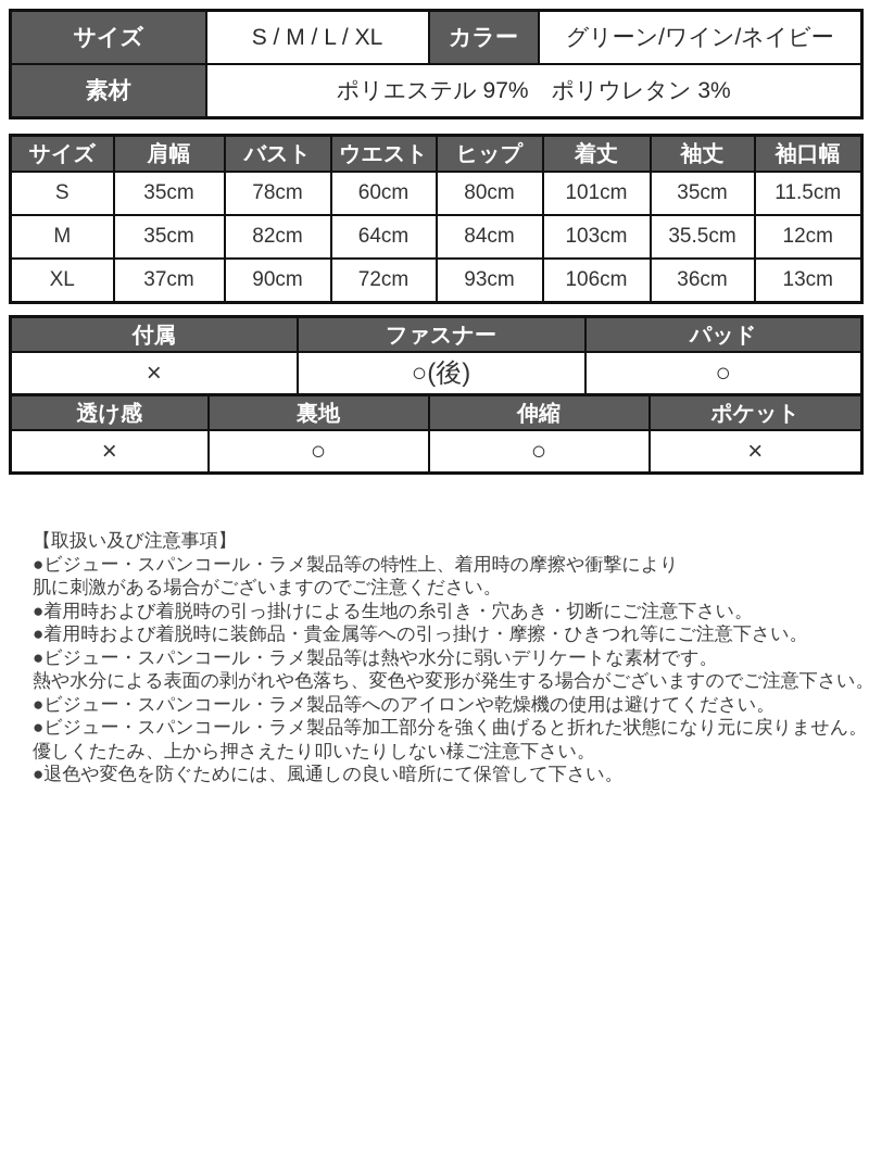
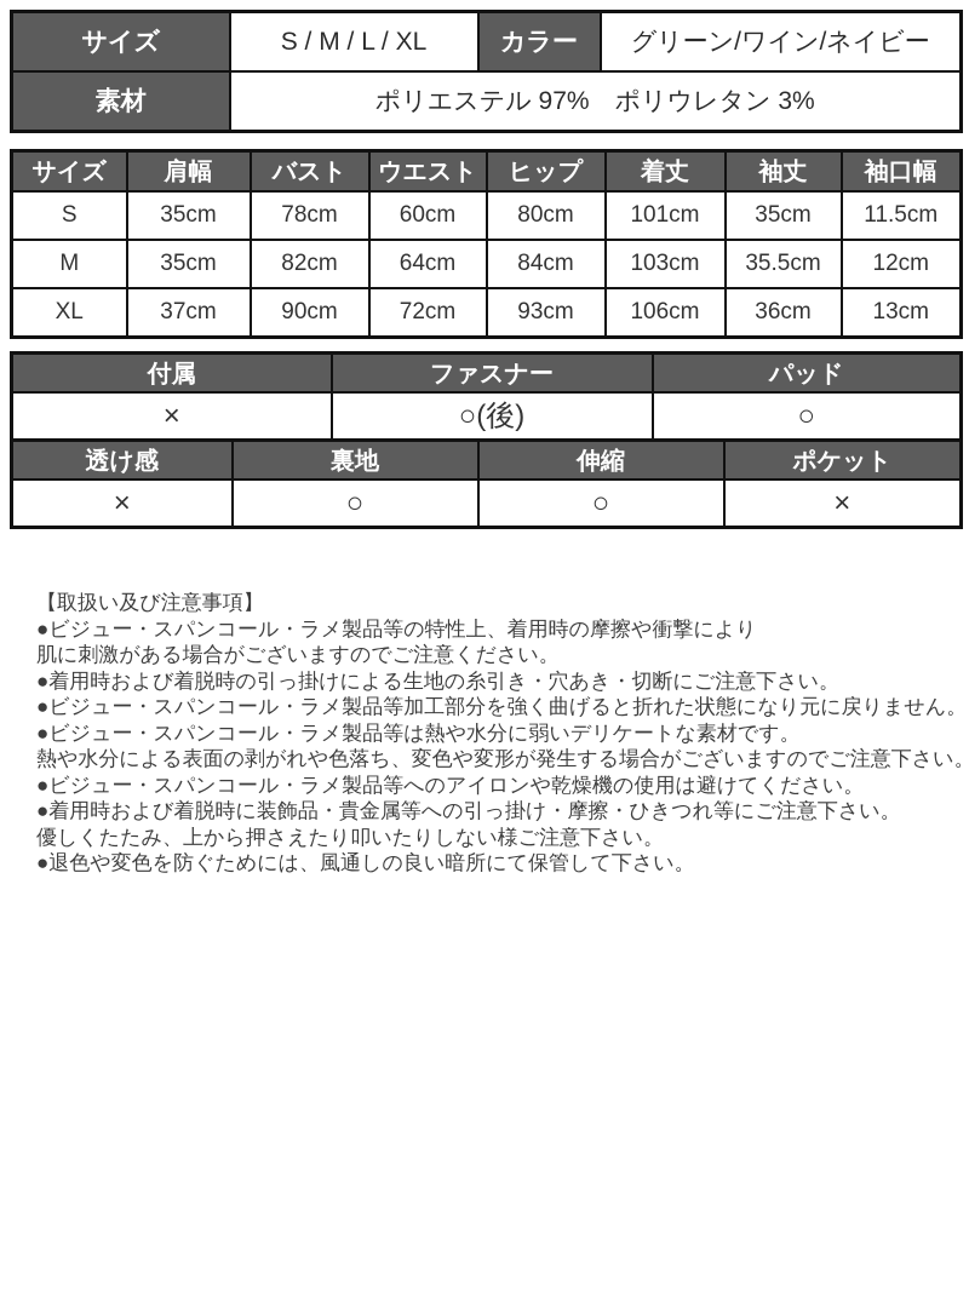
  サイズ	S / M / L / XL	カラー	グリーン/ワイン/ネイビー
  素材	ポリエステル 97% ポリウレタン 3%
  サイズ	肩幅	バスト	ウエスト	ヒップ	着丈	袖丈	袖口幅
  S	35cm	78cm	60cm	80cm	101cm	35cm	11.5cm
  M	35cm	82cm	64cm	84cm	103cm	35.5cm	12cm
  XL	37cm	90cm	72cm	93cm	106cm	36cm	13cm
  付属	ファスナー	パッド
  ×	○(後)	○
  透け感	裏地	伸縮	ポケット
  ×	○	○	×
  【取扱い及び注意事項】
  ●ビジュー・スパンコール・ラメ製品等の特性上、着用時の摩擦や衝撃により
  肌に刺激がある場合がございますのでご注意ください。
  ●着用時および着脱時の引っ掛けによる生地の糸引き・穴あき・切断にご注意下さい。
- ●着用時および着脱時に装飾品・貴金属等への引っ掛け・摩擦・ひきつれ等にご注意下さい。
+ ●ビジュー・スパンコール・ラメ製品等加工部分を強く曲げると折れた状態になり元に戻りません。
  ●ビジュー・スパンコール・ラメ製品等は熱や水分に弱いデリケートな素材です。
  熱や水分による表面の剥がれや色落ち、変色や変形が発生する場合がございますのでご注意下さい。
  ●ビジュー・スパンコール・ラメ製品等へのアイロンや乾燥機の使用は避けてください。
- ●ビジュー・スパンコール・ラメ製品等加工部分を強く曲げると折れた状態になり元に戻りません。
+ ●着用時および着脱時に装飾品・貴金属等への引っ掛け・摩擦・ひきつれ等にご注意下さい。
  優しくたたみ、上から押さえたり叩いたりしない様ご注意下さい。
  ●退色や変色を防ぐためには、風通しの良い暗所にて保管して下さい。
